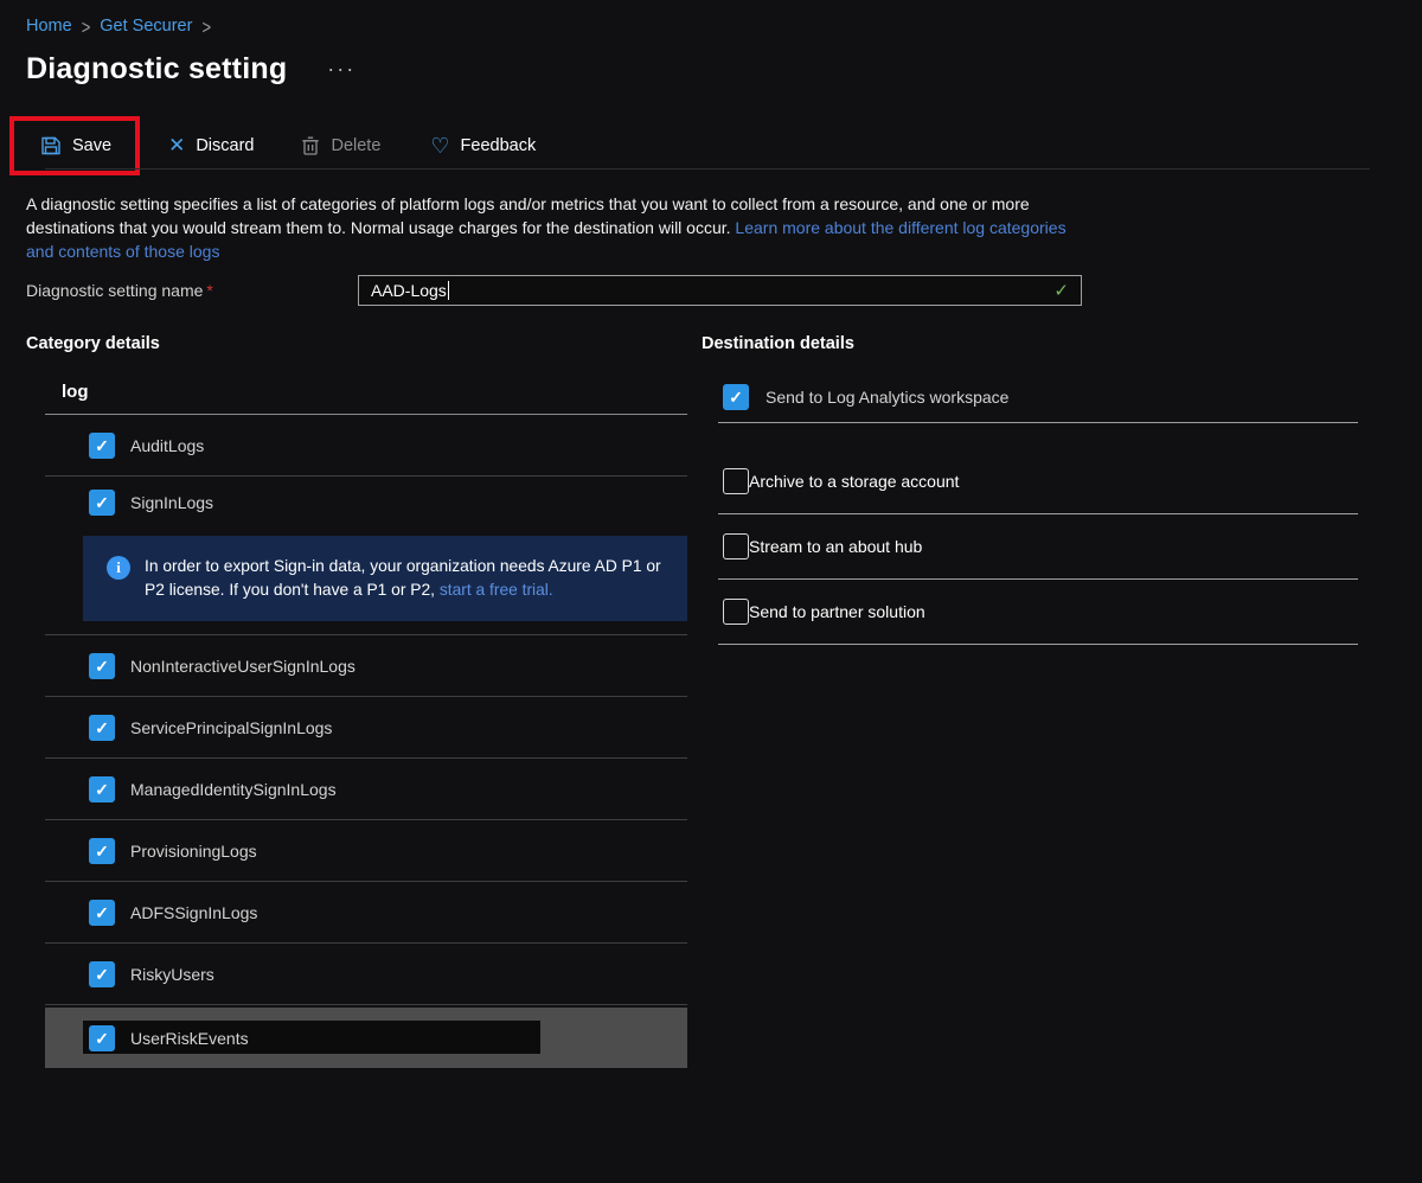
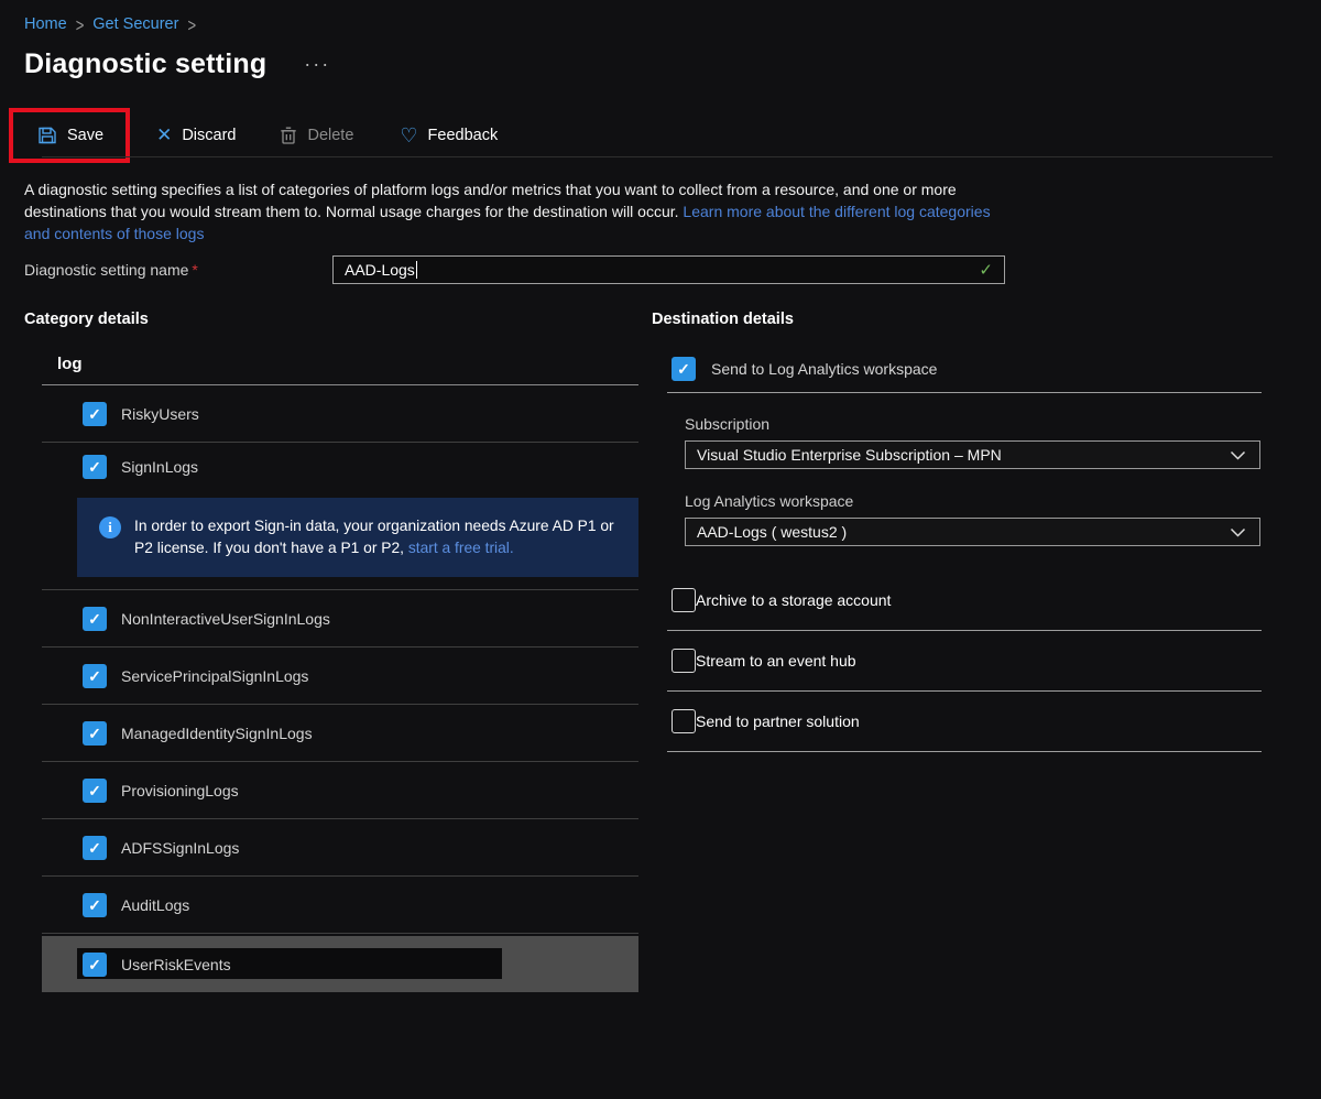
  Home
  >
  Get Securer
  >
  Diagnostic setting
  ···
  Save
  ✕
  Discard
  Delete
  ♡
  Feedback
  A diagnostic setting specifies a list of categories of platform logs and/or metrics that you want to collect from a resource, and one or more destinations that you would stream them to. Normal usage charges for the destination will occur. Learn more about the different log categories and contents of those logs
  Diagnostic setting name *
  AAD-Logs
  ✓
  Category details
  log
  ✓
- AuditLogs
+ RiskyUsers
  ✓
  SignInLogs
  i
  In order to export Sign-in data, your organization needs Azure AD P1 or P2 license. If you don't have a P1 or P2, start a free trial.
  ✓
  NonInteractiveUserSignInLogs
  ✓
  ServicePrincipalSignInLogs
  ✓
  ManagedIdentitySignInLogs
  ✓
  ProvisioningLogs
  ✓
  ADFSSignInLogs
  ✓
- RiskyUsers
+ AuditLogs
  ✓
  UserRiskEvents
  Destination details
  ✓
  Send to Log Analytics workspace
+ Subscription
+ Visual Studio Enterprise Subscription – MPN
+ Log Analytics workspace
+ AAD-Logs ( westus2 )
  Archive to a storage account
- Stream to an about hub
+ Stream to an event hub
  Send to partner solution
